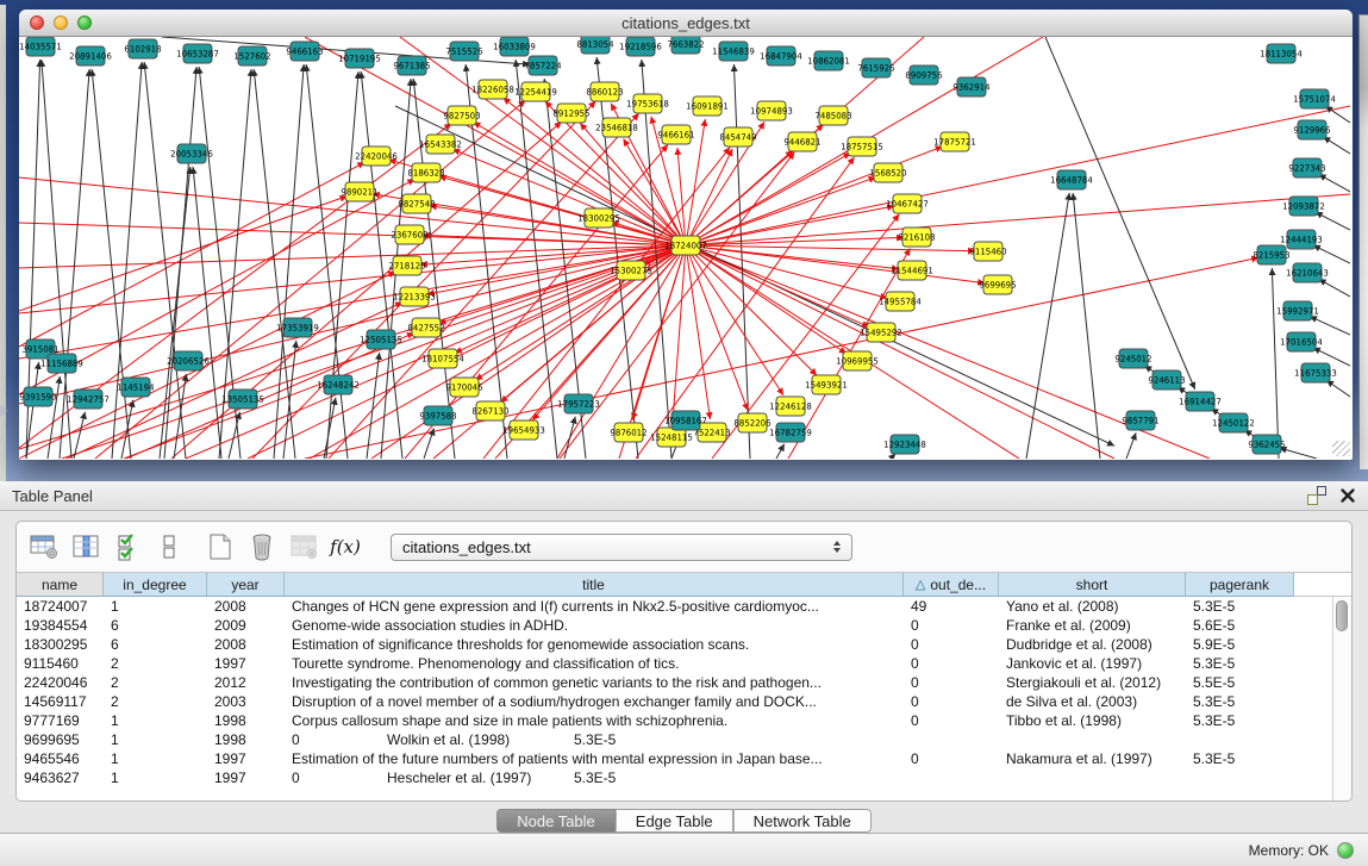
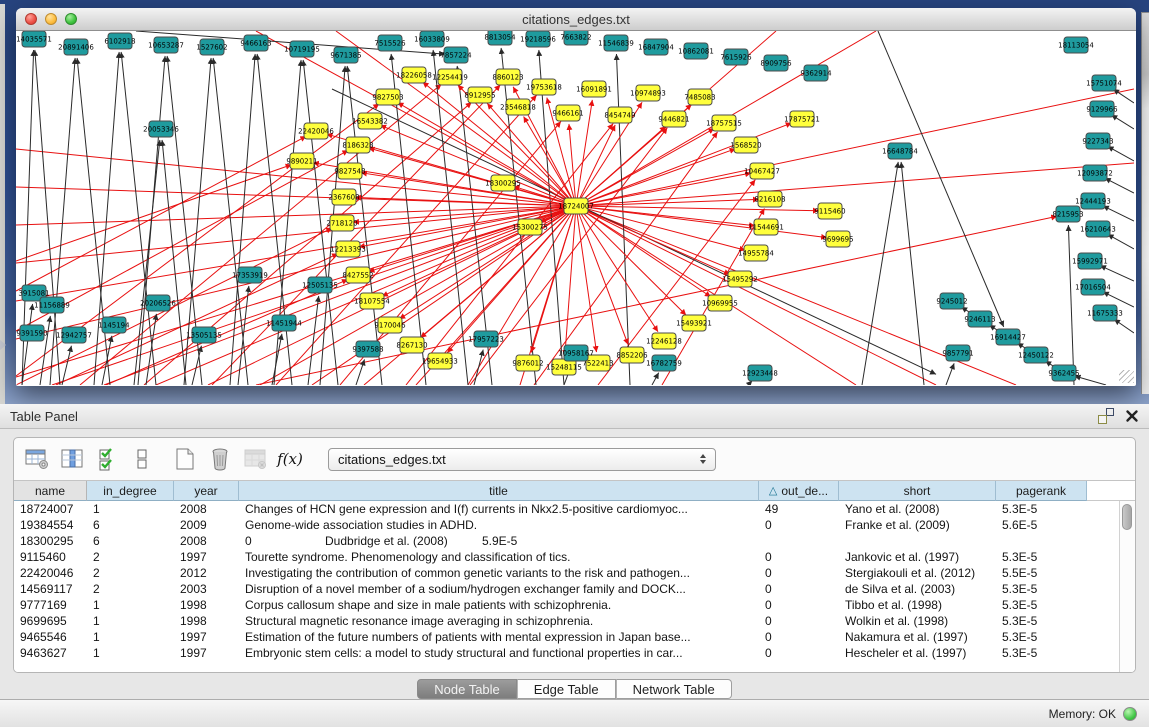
  citations_edges.txt
  18724007
  18226058
  9827503
  16543382
  8186328
  9827548
  2367608
  2718120
  12213393
  8427552
  18107554
  9170046
  8267130
  19654933
  12254419
  8912955
  8860123
  23546818
  19753618
  9466161
  16091891
  8454749
  10974893
  9446821
  7485083
  18757515
  1568520
  10467427
  8216108
  11544691
  14955784
  15495292
  10969955
  15493921
  12246128
  8852206
  7522413
  15248115
  9876012
  18300295
  15300275
  22420046
  9890211
  9115460
  9699695
  17875721
  14035571
  20891406
  6102918
  10653287
  1527602
  9466163
  10719195
  9671385
  7515526
  16033809
  7857224
  8813054
  19218596
  7663822
  11546839
  16847904
  10862081
  7615926
  8909756
  9362914
  20053346
  16648784
  3915081
  11156889
  9391590
  12942757
  1145194
  20206526
  13505135
  17353919
- 16248242
+ 11451944
  12505135
  9397588
  17957223
  10958167
  16782759
  12923448
  9857791
  18113054
  15751074
  9129966
  9227343
  12093872
  12444193
  8215953
  16210643
  15992971
  17016504
  11675333
  9245012
  9246113
  16914427
  12450122
  9362455
  Table Panel
  f(x)
  citations_edges.txt
  name
  in_degree
  year
  title
  △
  out_de...
  short
  pagerank
  18724007
  1
  2008
  Changes of HCN gene expression and I(f) currents in Nkx2.5-positive cardiomyoc...
  49
  Yano et al. (2008)
  5.3E-5
  19384554
  6
  2009
  Genome-wide association studies in ADHD.
  0
  Franke et al. (2009)
  5.6E-5
  18300295
  6
  2008
- Estimation of significance thresholds for genomewide association scans.
  0
  Dudbridge et al. (2008)
  5.9E-5
  9115460
  2
  1997
  Tourette syndrome. Phenomenology and classification of tics.
  0
  Jankovic et al. (1997)
  5.3E-5
  22420046
  2
  2012
  Investigating the contribution of common genetic variants to the risk and pathogen...
  0
  Stergiakouli et al. (2012)
  5.5E-5
  14569117
  2
  2003
  Disruption of a novel member of a sodium/hydrogen exchanger family and DOCK...
  0
  de Silva et al. (2003)
  5.3E-5
  9777169
  1
  1998
  Corpus callosum shape and size in male patients with schizophrenia.
  0
  Tibbo et al. (1998)
  5.3E-5
  9699695
  1
  1998
+ Structural magnetic resonance image averaging in schizophrenia.
  0
  Wolkin et al. (1998)
  5.3E-5
  9465546
  1
  1997
  Estimation of the future numbers of patients with mental expression in Japan base...
  0
  Nakamura et al. (1997)
  5.3E-5
  9463627
  1
  1997
+ Embryonic stem cells: a model to study structural and functional properties in car...
  0
  Hescheler et al. (1997)
  5.3E-5
  Node Table
  Edge Table
  Network Table
  Memory: OK
